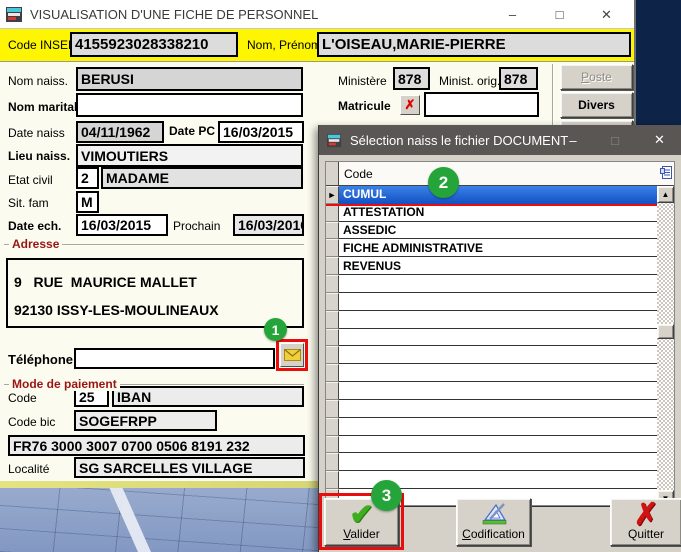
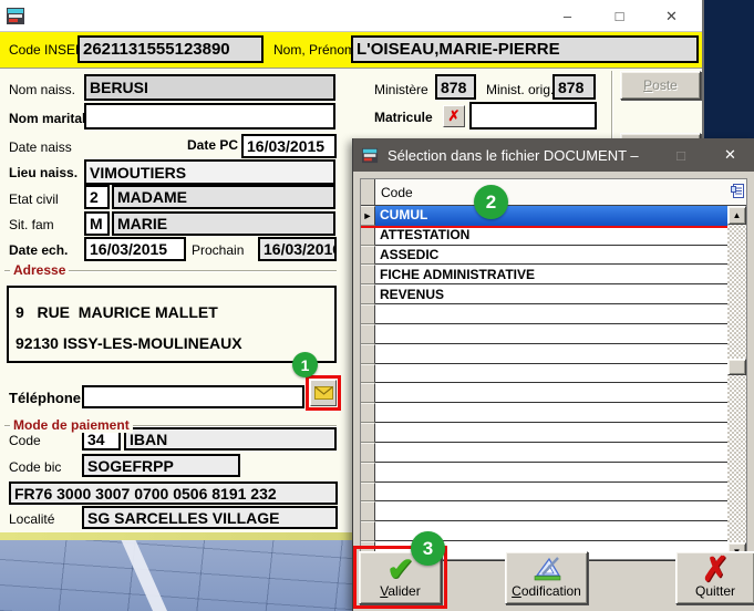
- VISUALISATION D'UNE FICHE DE PERSONNEL
  –
  □
  ✕
  Code INSE
- 4155923028338210
+ 2621131555123890
  Nom, Préno
  L'OISEAU,MARIE-PIERRE
  Nom naiss.
  BERUSI
  Nom marita
  Date naiss
- 04/11/1962
  Date PC
  16/03/2015
  Lieu naiss.
  VIMOUTIERS
  Etat civil
  2
  MADAME
  Sit. fam
  M
+ MARIE
  Date ech.
  16/03/2015
  Prochain
  16/03/201
  Adresse
  9 RUE MAURICE MALLET
  92130 ISSY-LES-MOULINEAUX
  Téléphone
  Mode de paiement
  Code
- 25
+ 34
  IBAN
  Code bic
  SOGEFRPP
  FR76 3000 3007 0700 0506 8191 232
  Localité
  SG SARCELLES VILLAGE
  Ministère
  878
  Minist. orig
  878
  Matricule
  ✗
  Poste
- Divers
- Sélection naiss le fichier DOCUMENT
+ Sélection dans le fichier DOCUMENT
  –
  □
  ✕
  Code
  ►
  CUMUL
  ATTESTATION
  ASSEDIC
  FICHE ADMINISTRATIVE
  REVENUS
  ▲
  ✔
  Valider
  Codification
  ✗
  Quitter
  1
  2
  3
